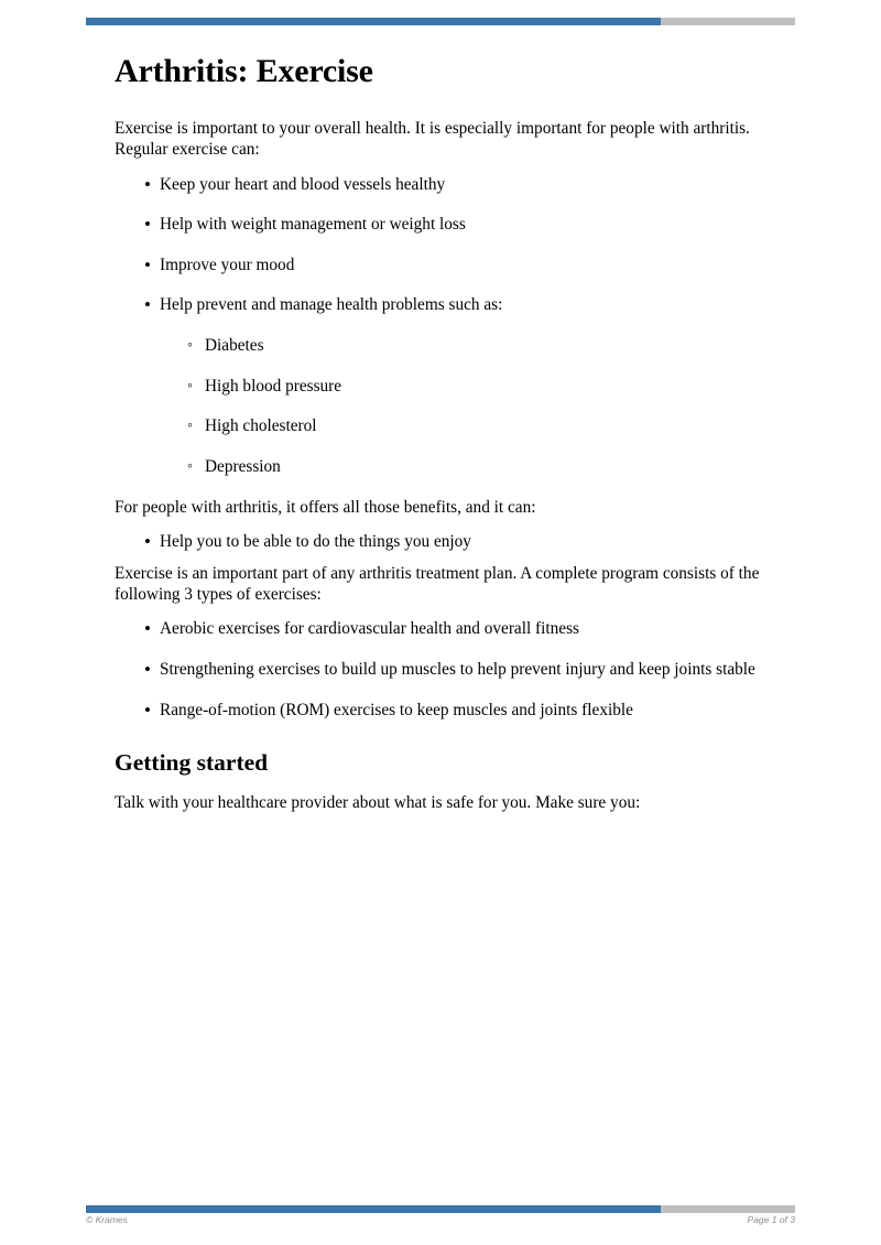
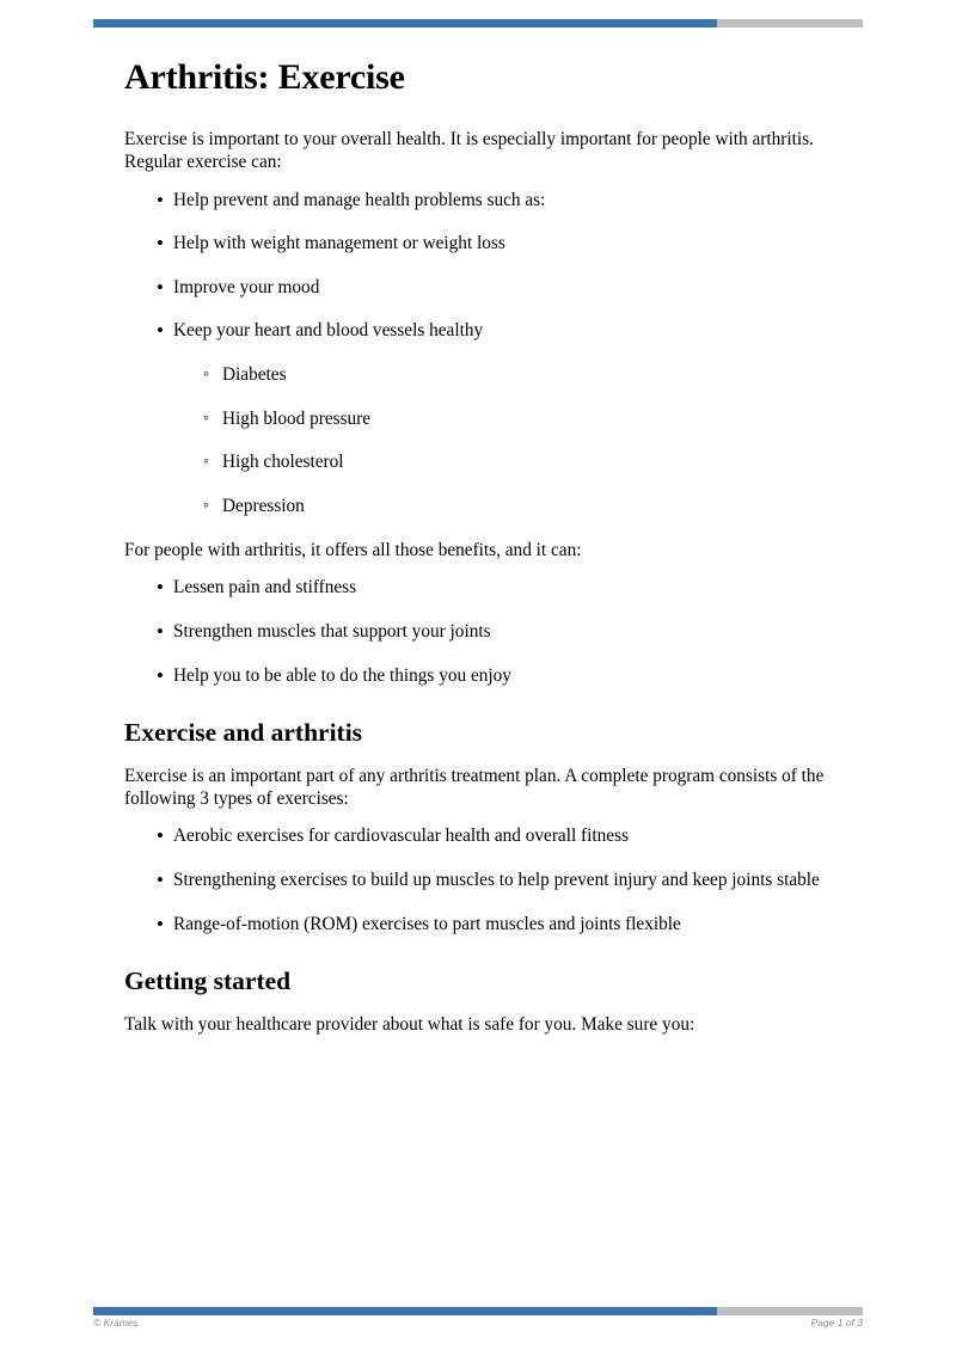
  Arthritis: Exercise
  Exercise is important to your overall health. It is especially important for people with arthritis. Regular exercise can:
- Keep your heart and blood vessels healthy
+ Help prevent and manage health problems such as:
  Help with weight management or weight loss
  Improve your mood
- Help prevent and manage health problems such as:
+ Keep your heart and blood vessels healthy
  Diabetes
  High blood pressure
  High cholesterol
  Depression
  For people with arthritis, it offers all those benefits, and it can:
+ Lessen pain and stiffness
+ Strengthen muscles that support your joints
  Help you to be able to do the things you enjoy
+ Exercise and arthritis
  Exercise is an important part of any arthritis treatment plan. A complete program consists of the following 3 types of exercises:
  Aerobic exercises for cardiovascular health and overall fitness
  Strengthening exercises to build up muscles to help prevent injury and keep joints stable
- Range-of-motion (ROM) exercises to keep muscles and joints flexible
+ Range-of-motion (ROM) exercises to part muscles and joints flexible
  Getting started
  Talk with your healthcare provider about what is safe for you. Make sure you:
  © Krames
  Page 1 of 3
